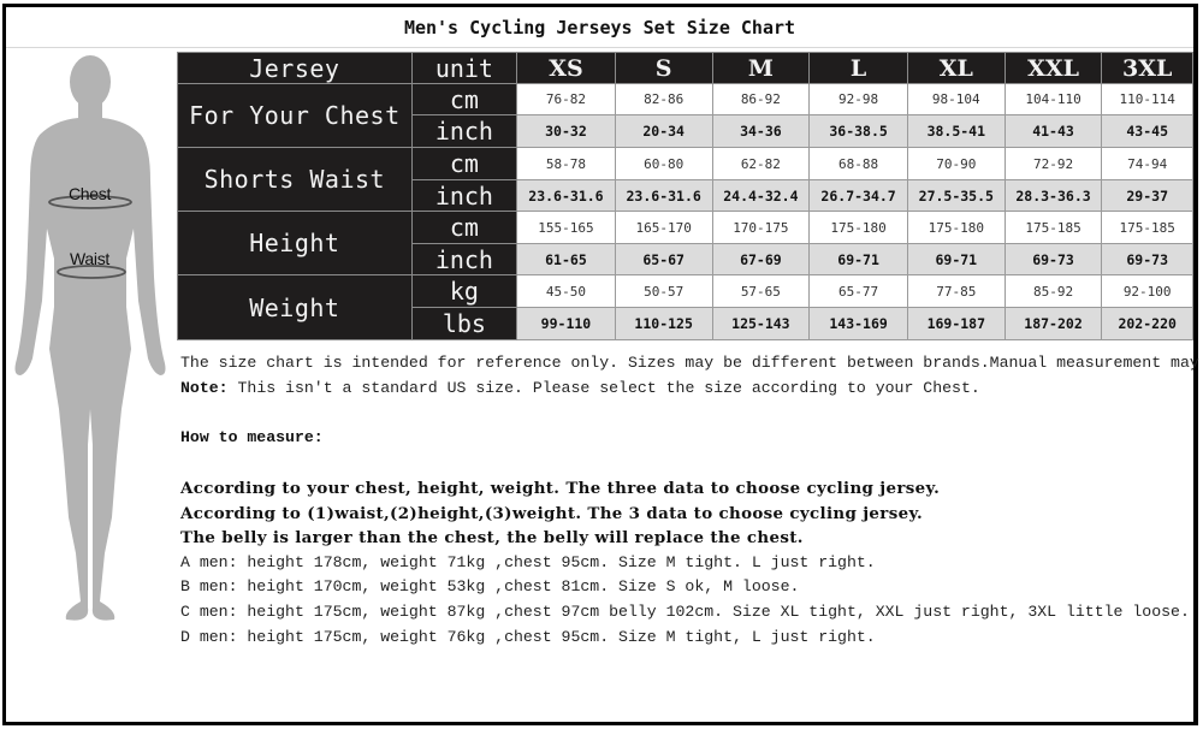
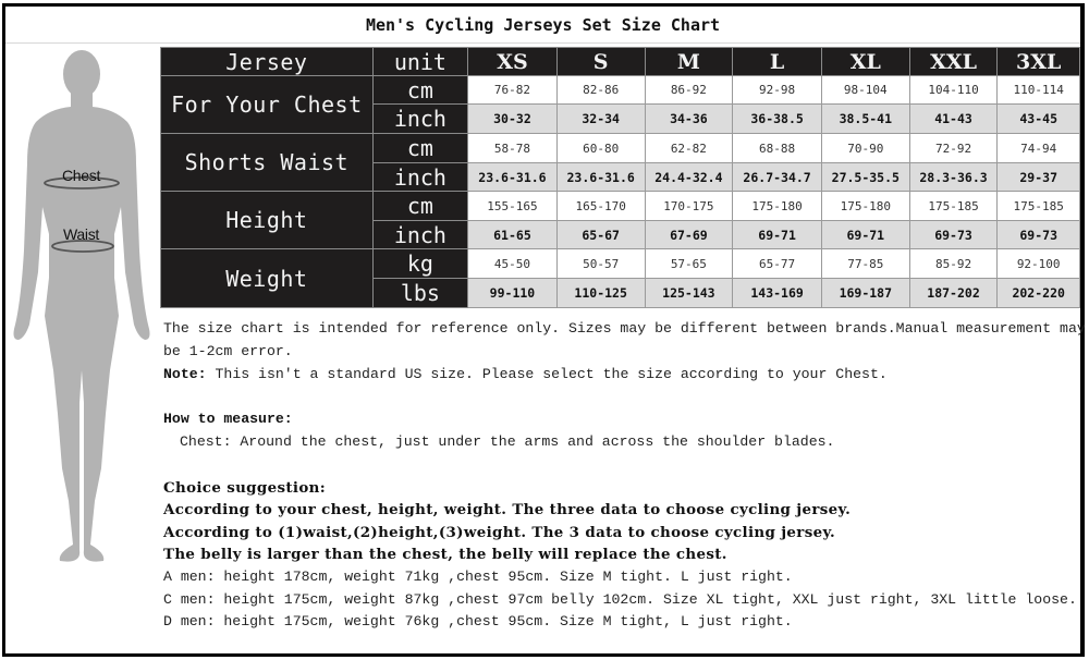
  Men's Cycling Jerseys Set Size Chart
  Chest
  Waist
  Jersey	unit	XS	S	M	L	XL	XXL	3XL
  For Your Chest	cm	76-82	82-86	86-92	92-98	98-104	104-110	110-114
- inch	30-32	20-34	34-36	36-38.5	38.5-41	41-43	43-45
+ inch	30-32	32-34	34-36	36-38.5	38.5-41	41-43	43-45
  Shorts Waist	cm	58-78	60-80	62-82	68-88	70-90	72-92	74-94
  inch	23.6-31.6	23.6-31.6	24.4-32.4	26.7-34.7	27.5-35.5	28.3-36.3	29-37
  Height	cm	155-165	165-170	170-175	175-180	175-180	175-185	175-185
  inch	61-65	65-67	67-69	69-71	69-71	69-73	69-73
  Weight	kg	45-50	50-57	57-65	65-77	77-85	85-92	92-100
  lbs	99-110	110-125	125-143	143-169	169-187	187-202	202-220
  The size chart is intended for reference only. Sizes may be different between brands.Manual measurement may
+ be 1-2cm error.
  Note: This isn't a standard US size. Please select the size according to your Chest.
  How to measure:
+ Chest: Around the chest, just under the arms and across the shoulder blades.
+ Choice suggestion:
  According to your chest, height, weight. The three data to choose cycling jersey.
  According to (1)waist,(2)height,(3)weight. The 3 data to choose cycling jersey.
  The belly is larger than the chest, the belly will replace the chest.
  A men: height 178cm, weight 71kg ,chest 95cm. Size M tight. L just right.
- B men: height 170cm, weight 53kg ,chest 81cm. Size S ok, M loose.
  C men: height 175cm, weight 87kg ,chest 97cm belly 102cm. Size XL tight, XXL just right, 3XL little loose.
  D men: height 175cm, weight 76kg ,chest 95cm. Size M tight, L just right.
